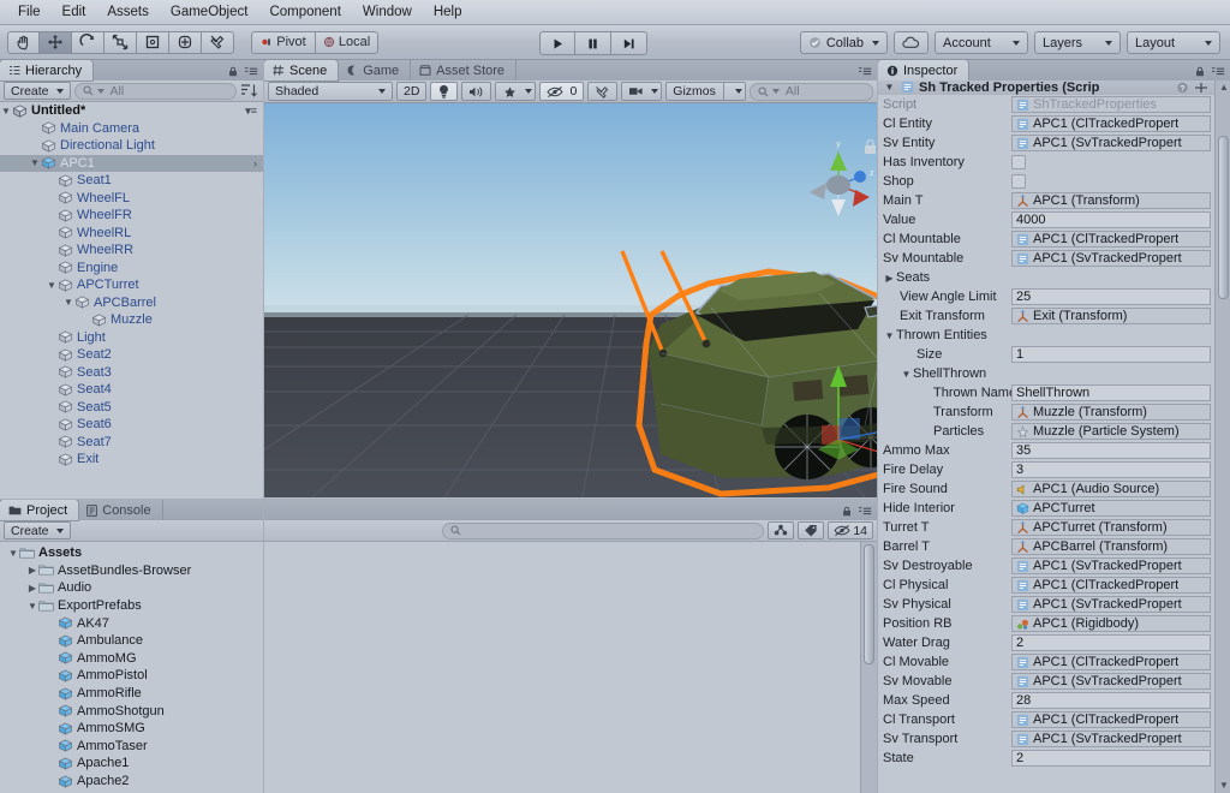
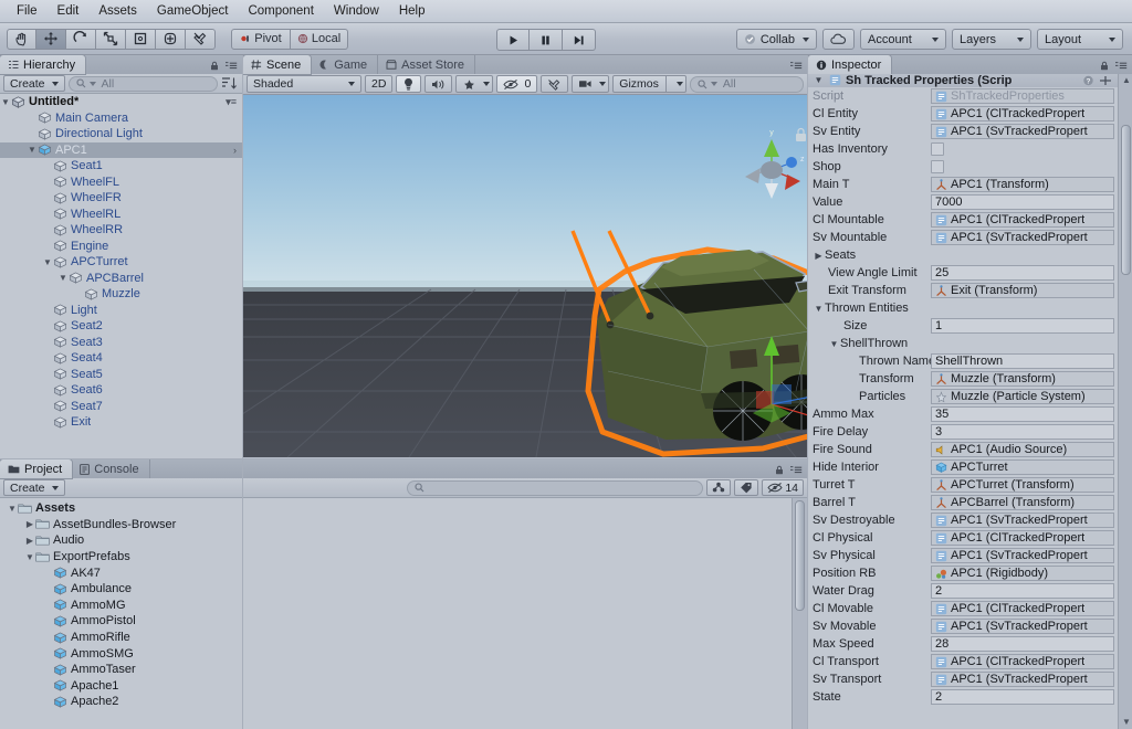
  File
  Edit
  Assets
  GameObject
  Component
  Window
  Help
  Pivot
  Local
  Collab
  Account
  Layers
  Layout
  Hierarchy
  Create
  All
  ▼
  Untitled*
  ▾≡
  Main Camera
  Directional Light
  ▼
  APC1
  ›
  Seat1
  WheelFL
  WheelFR
  WheelRL
  WheelRR
  Engine
  ▼
  APCTurret
  ▼
  APCBarrel
  Muzzle
  Light
  Seat2
  Seat3
  Seat4
  Seat5
  Seat6
  Seat7
  Exit
  Scene
  Game
  Asset Store
  Shaded
  2D
  0
  Gizmos
  All
  Project
  Console
  Create
  14
  ▼
  Assets
  ▶
  AssetBundles-Browser
  ▶
  Audio
  ▼
  ExportPrefabs
  AK47
  Ambulance
  AmmoMG
  AmmoPistol
  AmmoRifle
- AmmoShotgun
  AmmoSMG
  AmmoTaser
  Apache1
  Apache2
  Inspector
  ▼
  Sh Tracked Properties (Scrip
  Script
  ShTrackedProperties
  Cl Entity
  APC1 (ClTrackedPropert
  Sv Entity
  APC1 (SvTrackedPropert
  Has Inventory
  Shop
  Main T
  APC1 (Transform)
  Value
- 4000
+ 7000
  Cl Mountable
  APC1 (ClTrackedPropert
  Sv Mountable
  APC1 (SvTrackedPropert
  ▶
  Seats
  View Angle Limit
  25
  Exit Transform
  Exit (Transform)
  ▼
  Thrown Entities
  Size
  1
  ▼
  ShellThrown
  Thrown Nam
  ShellThrown
  Transform
  Muzzle (Transform)
  Particles
  Muzzle (Particle System)
  Ammo Max
  35
  Fire Delay
  3
  Fire Sound
  APC1 (Audio Source)
  Hide Interior
  APCTurret
  Turret T
  APCTurret (Transform)
  Barrel T
  APCBarrel (Transform)
  Sv Destroyable
  APC1 (SvTrackedPropert
  Cl Physical
  APC1 (ClTrackedPropert
  Sv Physical
  APC1 (SvTrackedPropert
  Position RB
  APC1 (Rigidbody)
  Water Drag
  2
  Cl Movable
  APC1 (ClTrackedPropert
  Sv Movable
  APC1 (SvTrackedPropert
  Max Speed
  28
  Cl Transport
  APC1 (ClTrackedPropert
  Sv Transport
  APC1 (SvTrackedPropert
  State
  2
  ▲
  ▼
